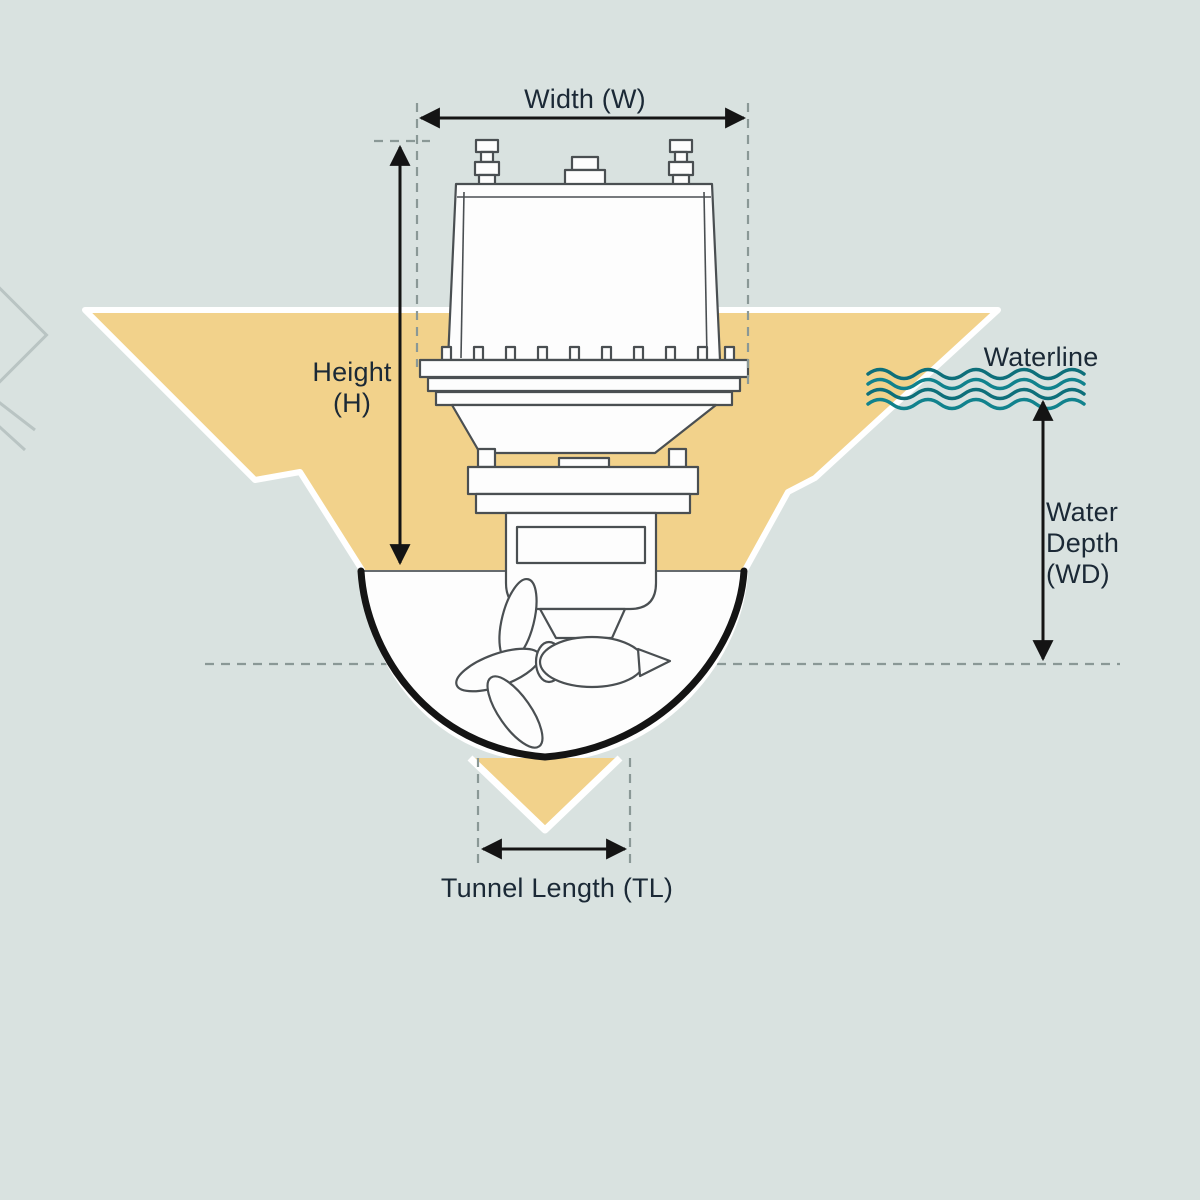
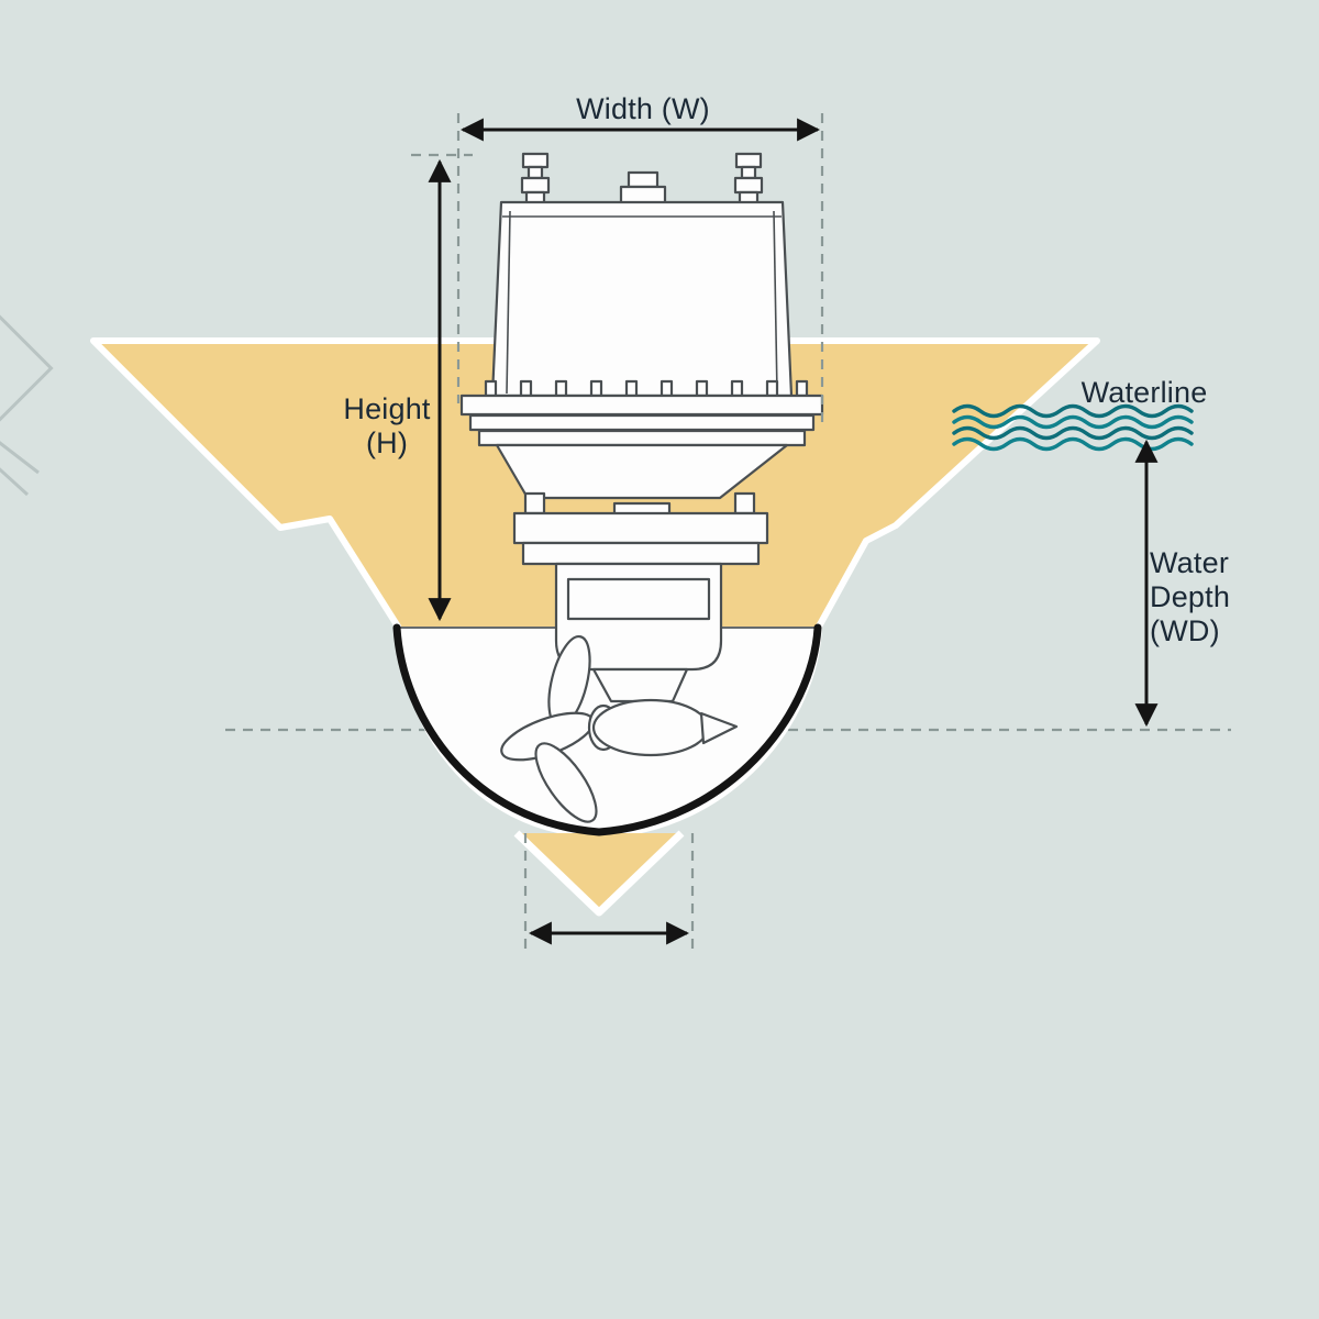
  Width (W)
  Height
  (H)
  Waterline
  Water
  Depth
  (WD)
- Tunnel Length (TL)
